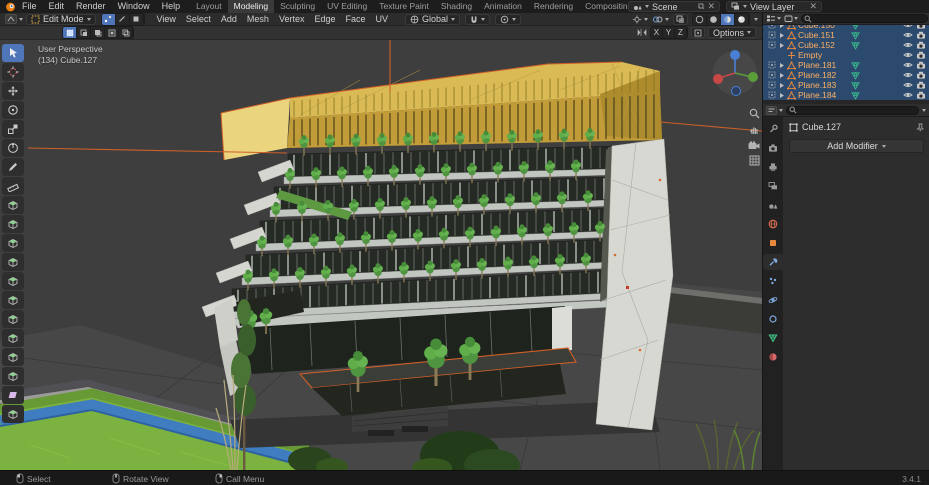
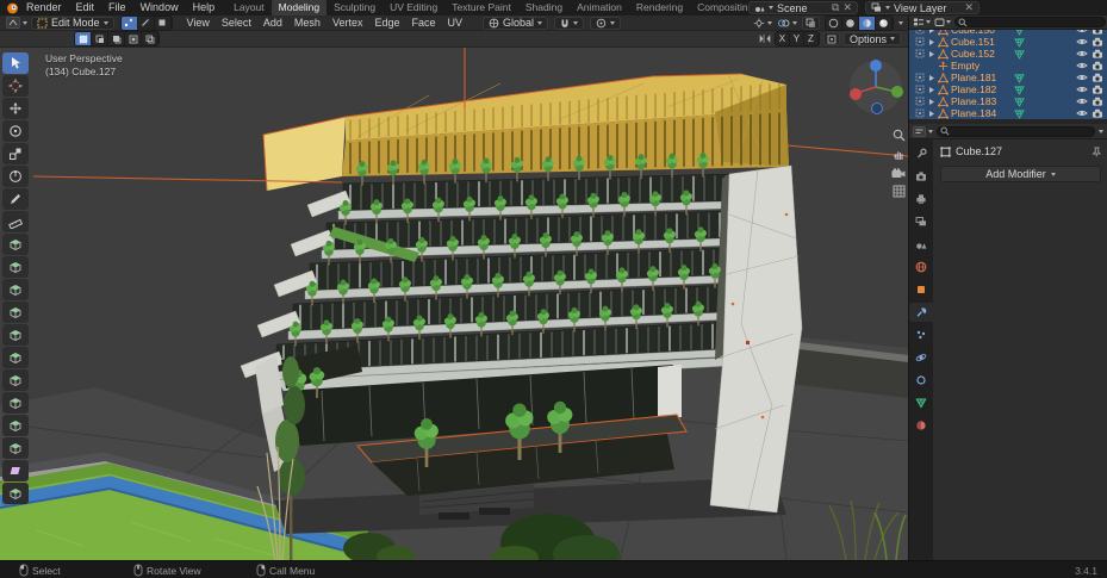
- File
+ Render
  Edit
- Render
+ File
  Window
  Help
  Layout
  Modeling
  Sculpting
  UV Editing
  Texture Paint
  Shading
  Animation
  Rendering
  Compositin
  Scene
  ⧉
  ✕
  View Layer
  ✕
  Edit Mode
  View
  Select
  Add
  Mesh
  Vertex
  Edge
  Face
  UV
  Global
  X
  Y
  Z
  Options
  User Perspective
  (134) Cube.127
  Cube.150
  Cube.151
  Cube.152
  Empty
  Plane.181
  Plane.182
  Plane.183
  Plane.184
  Cube.127
  Add Modifier
  Select
  Rotate View
  Call Menu
  3.4.1
